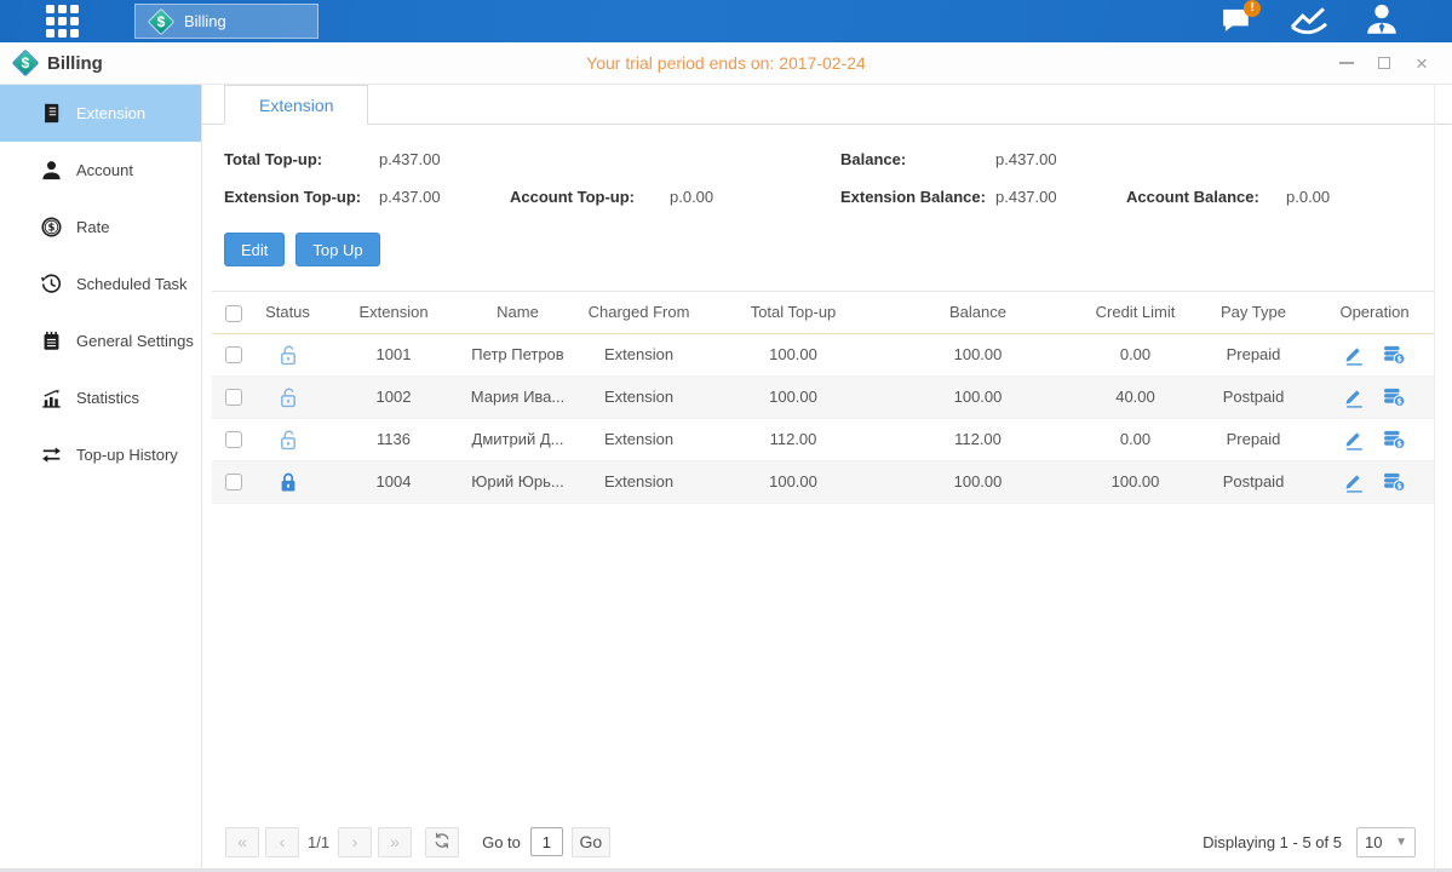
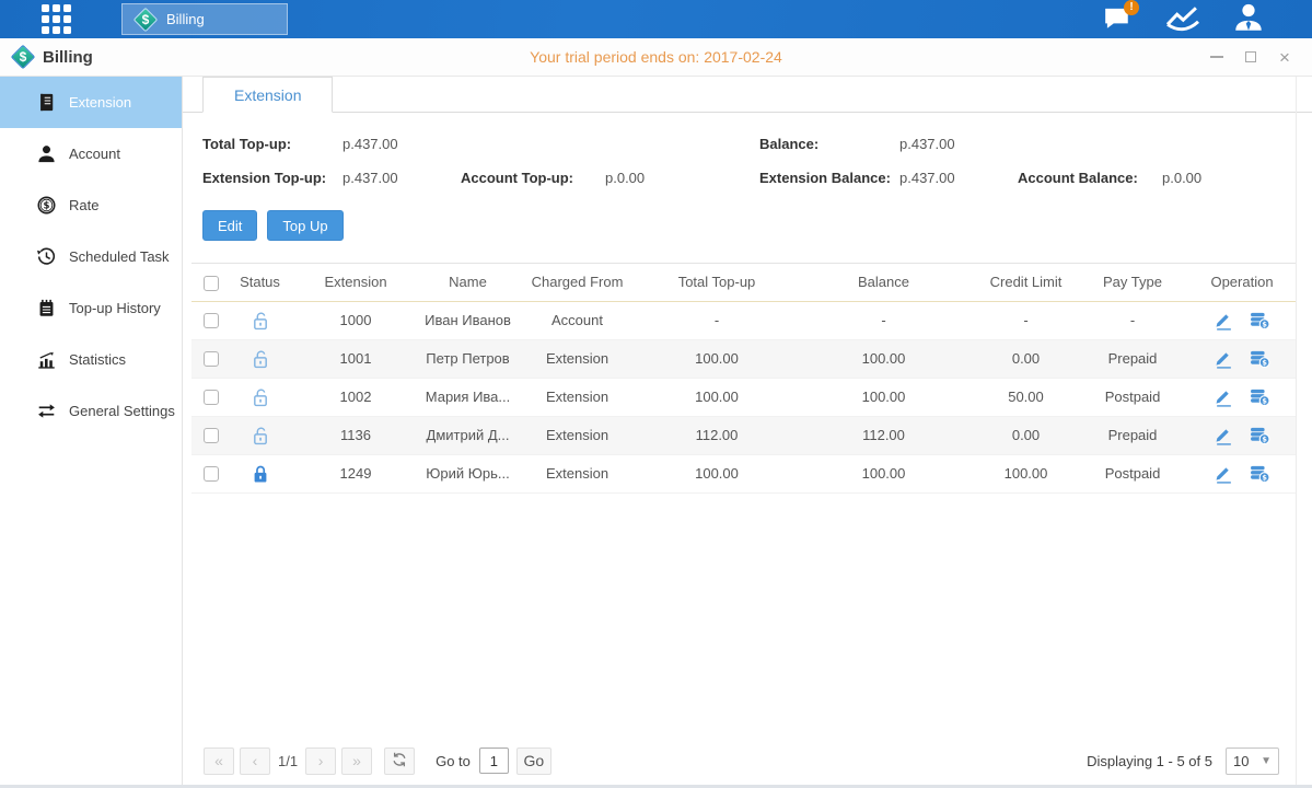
  $
  Billing
  !
  $
  Billing
  Your trial period ends on: 2017-02-24
  ×
  Extension
  Account
  $
  Rate
  Scheduled Task
- General Settings
+ Top-up History
  Statistics
- Top-up History
+ General Settings
  Extension
  Total Top-up:
  p.437.00
  Extension Top-up:
  p.437.00
  Account Top-up:
  p.0.00
  Balance:
  p.437.00
  Extension Balance:
  p.437.00
  Account Balance:
  p.0.00
  Edit
  Top Up
  	Status	Extension	Name	Charged From	Total Top-up	Balance	Credit Limit	Pay Type	Operation
+ 		1000	Иван Иванов	Account	-	-	-	-	$
  		1001	Петр Петров	Extension	100.00	100.00	0.00	Prepaid	$
- 		1002	Мария Ива...	Extension	100.00	100.00	40.00	Postpaid	$
+ 		1002	Мария Ива...	Extension	100.00	100.00	50.00	Postpaid	$
  		1136	Дмитрий Д...	Extension	112.00	112.00	0.00	Prepaid	$
- 		1004	Юрий Юрь...	Extension	100.00	100.00	100.00	Postpaid	$
+ 		1249	Юрий Юрь...	Extension	100.00	100.00	100.00	Postpaid	$
  «
  ‹
  1/1
  ›
  »
  Go to
  1
  Go
  Displaying 1 - 5 of 5
  10
  ▼
